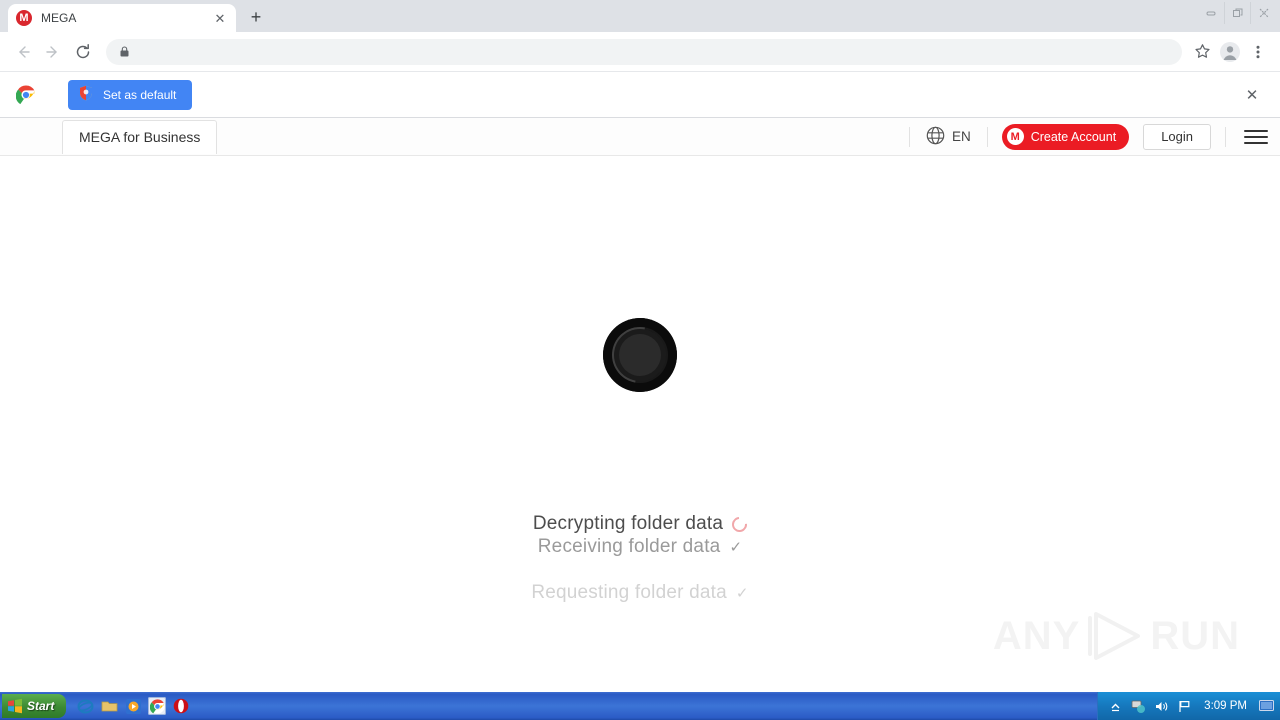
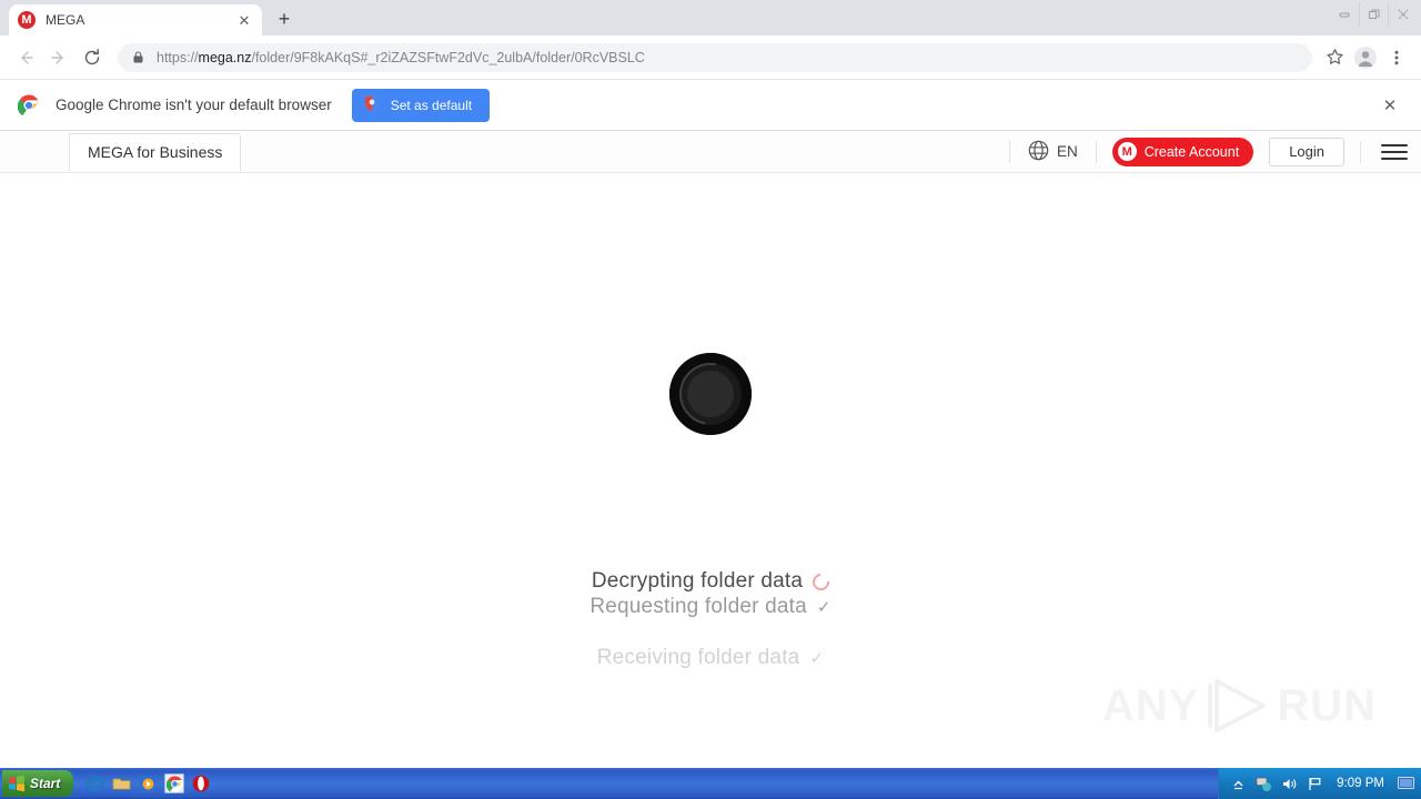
  M
  MEGA
  ✕
  +
+ https://mega.nz/folder/9F8kAKqS#_r2iZAZSFtwF2dVc_2ulbA/folder/0RcVBSLC
+ Google Chrome isn't your default browser
  Set as default
  ✕
  MEGA for Business
  EN
  M
  Create Account
  Login
  Decrypting folder data
- Receiving folder data
+ Requesting folder data
  ✓
- Requesting folder data
+ Receiving folder data
  ✓
  Start
- 3:09 PM
+ 9:09 PM
